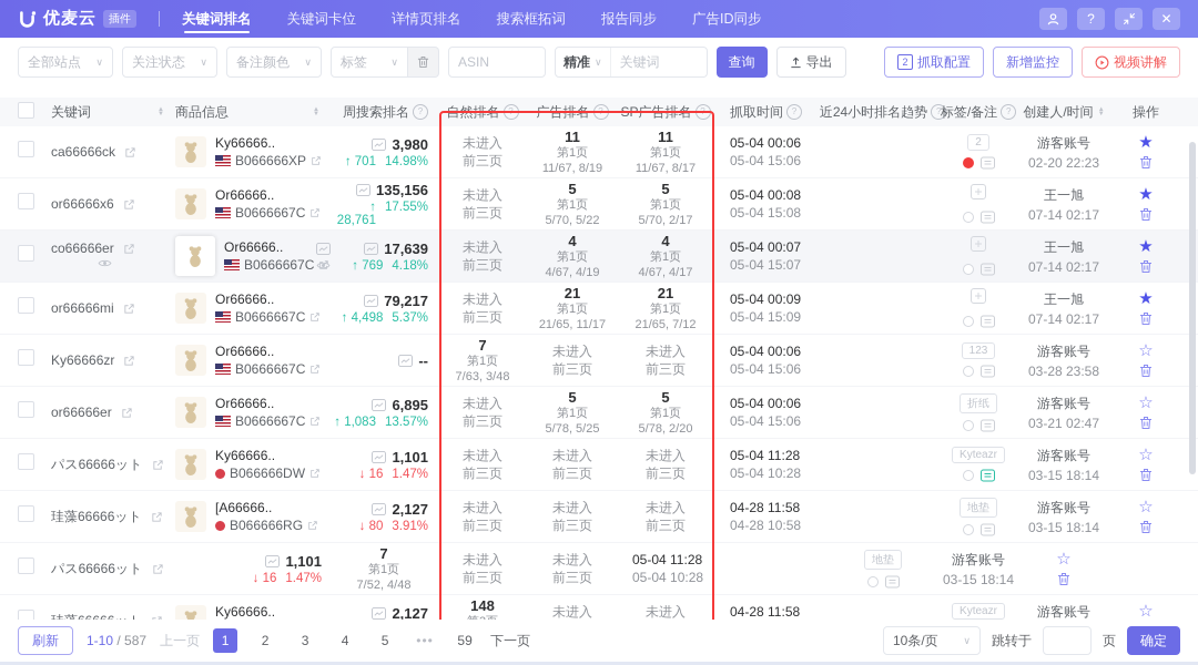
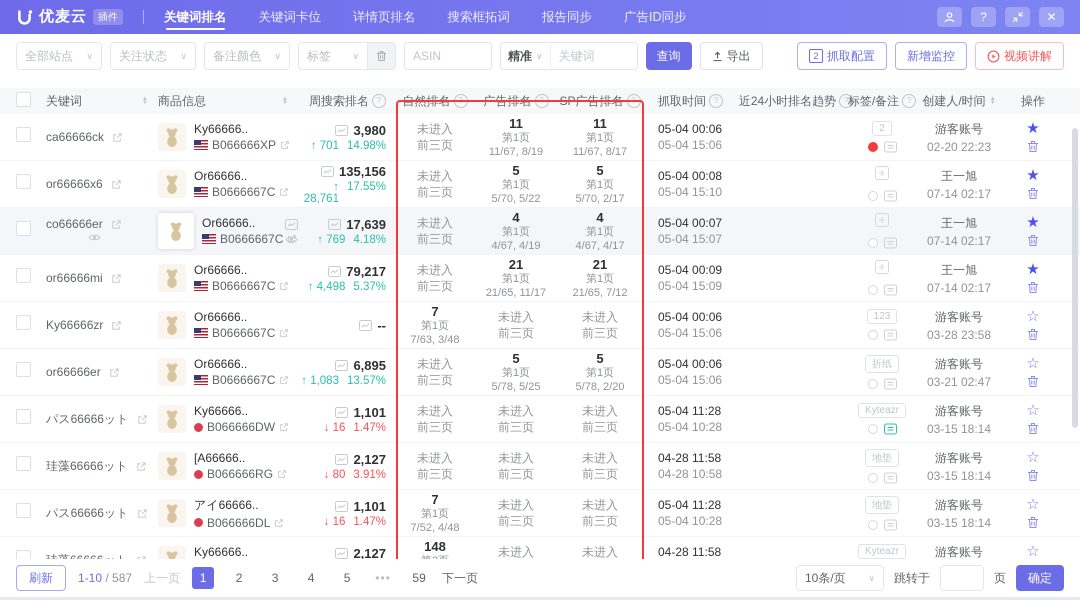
  优麦云
  插件
  关键词排名
  关键词卡位
  详情页排名
  搜索框拓词
  报告同步
  广告ID同步
  ?
  ✕
  全部站点
  ∨
  关注状态
  ∨
  备注颜色
  ∨
  标签
  ∨
  ASIN
  精准
  ∨
  关键词
  查询
  导出
  2
  抓取配置
  新增监控
  视频讲解
  关键词
  商品信息
  周搜索排名
  ?
  自然排名
  ?
  广告排名
  ?
  SP广告排名
  ?
  抓取时间
  ?
  近24小时排名趋势
  ?
  标签/备注
  ?
  创建人/时间
  操作
  ca66666ck
  Ky66666..
  B066666XP
  3,980
  ↑ 701
  14.98%
  未进入
  前三页
  11
  第1页
  11/67, 8/19
  11
  第1页
  11/67, 8/17
  05-04 00:06
  05-04 15:06
  2
  游客账号
  02-20 22:23
  ★
  or66666x6
  Or66666..
  B0666667C
  135,156
  ↑ 28,761
  17.55%
  未进入
  前三页
  5
  第1页
  5/70, 5/22
  5
  第1页
  5/70, 2/17
  05-04 00:08
- 05-04 15:08
+ 05-04 15:10
  王一旭
  07-14 02:17
  ★
  co66666er
  Or66666..
  B0666667C
  17,639
  ↑ 769
  4.18%
  未进入
  前三页
  4
  第1页
  4/67, 4/19
  4
  第1页
  4/67, 4/17
  05-04 00:07
  05-04 15:07
  王一旭
  07-14 02:17
  ★
  or66666mi
  Or66666..
  B0666667C
  79,217
  ↑ 4,498
  5.37%
  未进入
  前三页
  21
  第1页
  21/65, 11/17
  21
  第1页
  21/65, 7/12
  05-04 00:09
  05-04 15:09
  王一旭
  07-14 02:17
  ★
  Ky66666zr
  Or66666..
  B0666667C
  --
  7
  第1页
  7/63, 3/48
  未进入
  前三页
  未进入
  前三页
  05-04 00:06
  05-04 15:06
  123
  游客账号
  03-28 23:58
  ☆
  or66666er
  Or66666..
  B0666667C
  6,895
  ↑ 1,083
  13.57%
  未进入
  前三页
  5
  第1页
  5/78, 5/25
  5
  第1页
  5/78, 2/20
  05-04 00:06
  05-04 15:06
  折纸
  游客账号
  03-21 02:47
  ☆
  パス66666ット
  Ky66666..
  B066666DW
  1,101
  ↓ 16
  1.47%
  未进入
  前三页
  未进入
  前三页
  未进入
  前三页
  05-04 11:28
  05-04 10:28
  Kyteazr
  游客账号
  03-15 18:14
  ☆
  珪藻66666ット
  [A66666..
  B066666RG
  2,127
  ↓ 80
  3.91%
  未进入
  前三页
  未进入
  前三页
  未进入
  前三页
  04-28 11:58
  04-28 10:58
  地垫
  游客账号
  03-15 18:14
  ☆
  パス66666ット
+ アイ66666..
+ B066666DL
  1,101
  ↓ 16
  1.47%
  7
  第1页
  7/52, 4/48
  未进入
  前三页
  未进入
  前三页
  05-04 11:28
  05-04 10:28
  地垫
  游客账号
  03-15 18:14
  ☆
  Ky66666..
  2,127
  148
  未进入
  未进入
  04-28 11:58
  Kyteazr
  游客账号
  ☆
  刷新
  1-10 / 587
  上一页
  1
  2
  3
  4
  5
  •••
  59
  下一页
  10条/页
  ∨
  跳转于
  页
  确定
